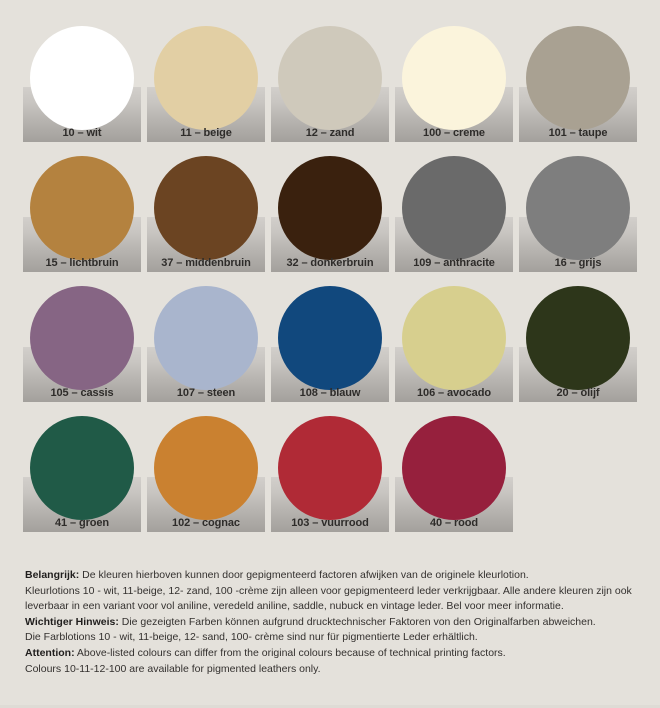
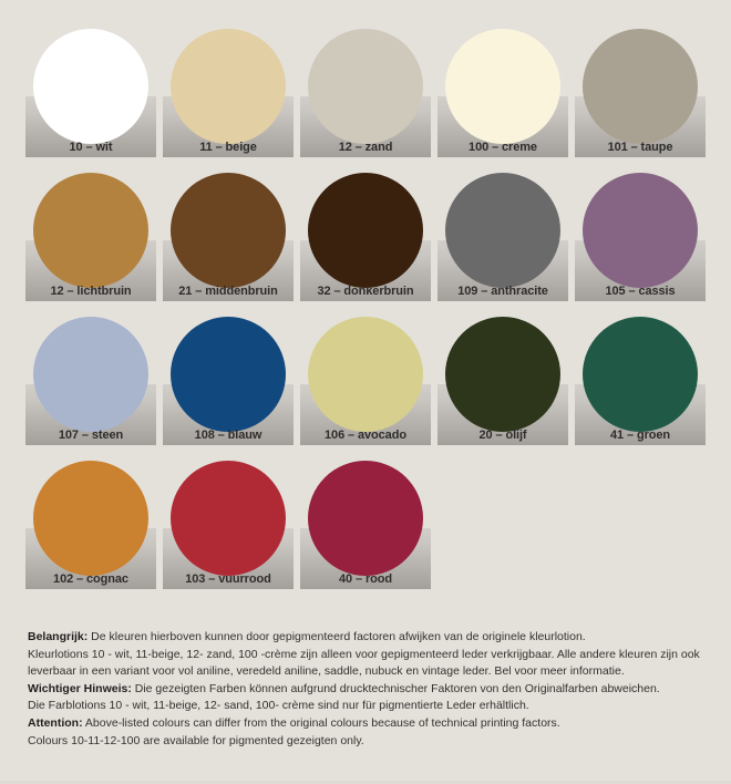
  10 – wit
  11 – beige
  12 – zand
  100 – creme
  101 – taupe
- 15 – lichtbruin
+ 12 – lichtbruin
- 37 – middenbruin
+ 21 – middenbruin
  32 – donkerbruin
  109 – anthracite
- 16 – grijs
  105 – cassis
  107 – steen
  108 – blauw
  106 – avocado
  20 – olijf
  41 – groen
  102 – cognac
  103 – vuurrood
  40 – rood
  Belangrijk: De kleuren hierboven kunnen door gepigmenteerd factoren afwijken van de originele kleurlotion.
  Kleurlotions 10 - wit, 11-beige, 12- zand, 100 -crème zijn alleen voor gepigmenteerd leder verkrijgbaar. Alle andere kleuren zijn ook leverbaar in een variant voor vol aniline, veredeld aniline, saddle, nubuck en vintage leder. Bel voor meer informatie.
  Wichtiger Hinweis: Die gezeigten Farben können aufgrund drucktechnischer Faktoren von den Originalfarben abweichen.
  Die Farblotions 10 - wit, 11-beige, 12- sand, 100- crème sind nur für pigmentierte Leder erhältlich.
  Attention: Above-listed colours can differ from the original colours because of technical printing factors.
- Colours 10-11-12-100 are available for pigmented leathers only.
+ Colours 10-11-12-100 are available for pigmented gezeigten only.
